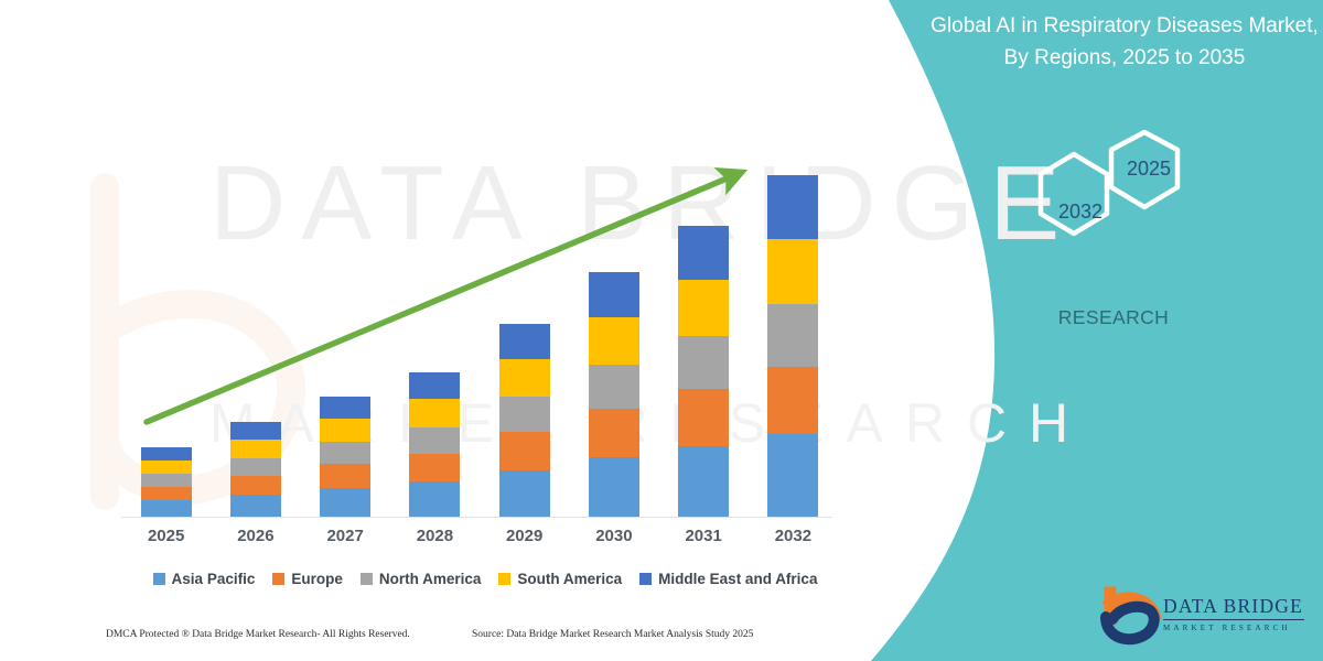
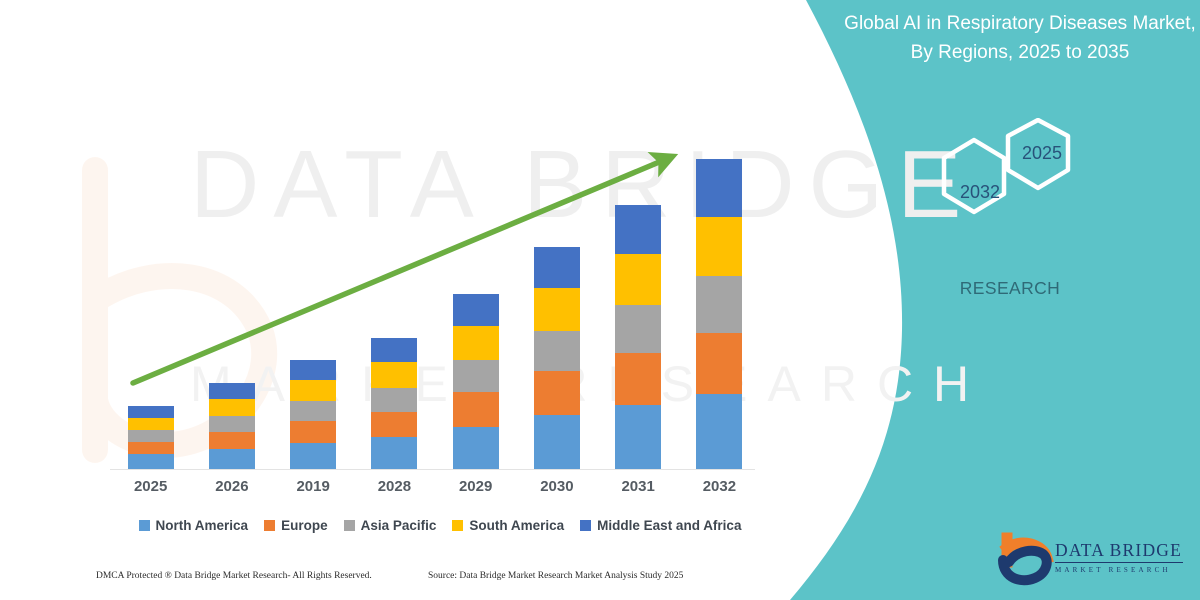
  DATA BRDGE
  2025
  2026
- 2027
+ 2019
  2028
  2029
  2030
  2031
  2032
- Asia Pacific
+ North America
  Europe
- North America
+ Asia Pacific
  South America
  Middle East and Africa
  DMCA Protected ® Data Bridge Market Research- All Rights Reserved.
  Source: Data Bridge Market Research Market Analysis Study 2025
  Global AI in Respiratory Diseases Market, By Regions, 2025 to 2035
  2025
  2032
  RESEARCH
  DATA BRIDGE
  MARKET RESEARCH
